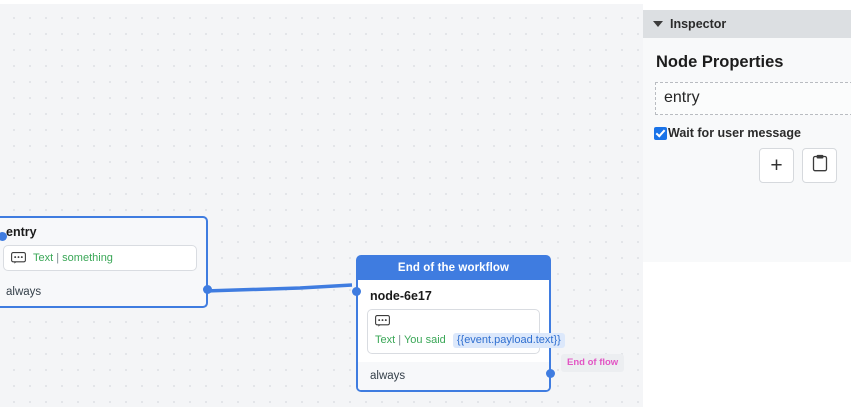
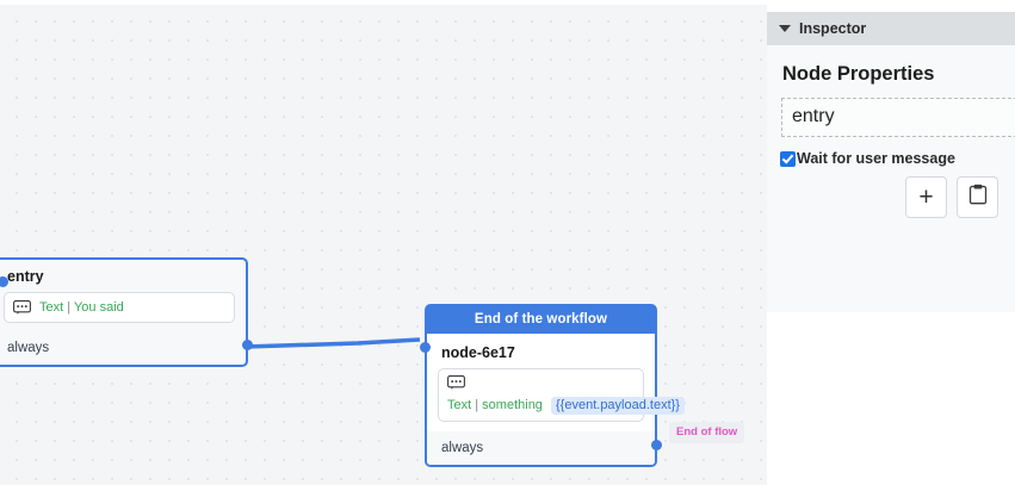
  entry
- Text | something
+ Text | You said
  always
  End of the workflow
  node-6e17
- Text | You said {{event.payload.text}}
+ Text | something {{event.payload.text}}
  always
  End of flow
  Inspector
  Node Properties
  entry
  Wait for user message
  +
